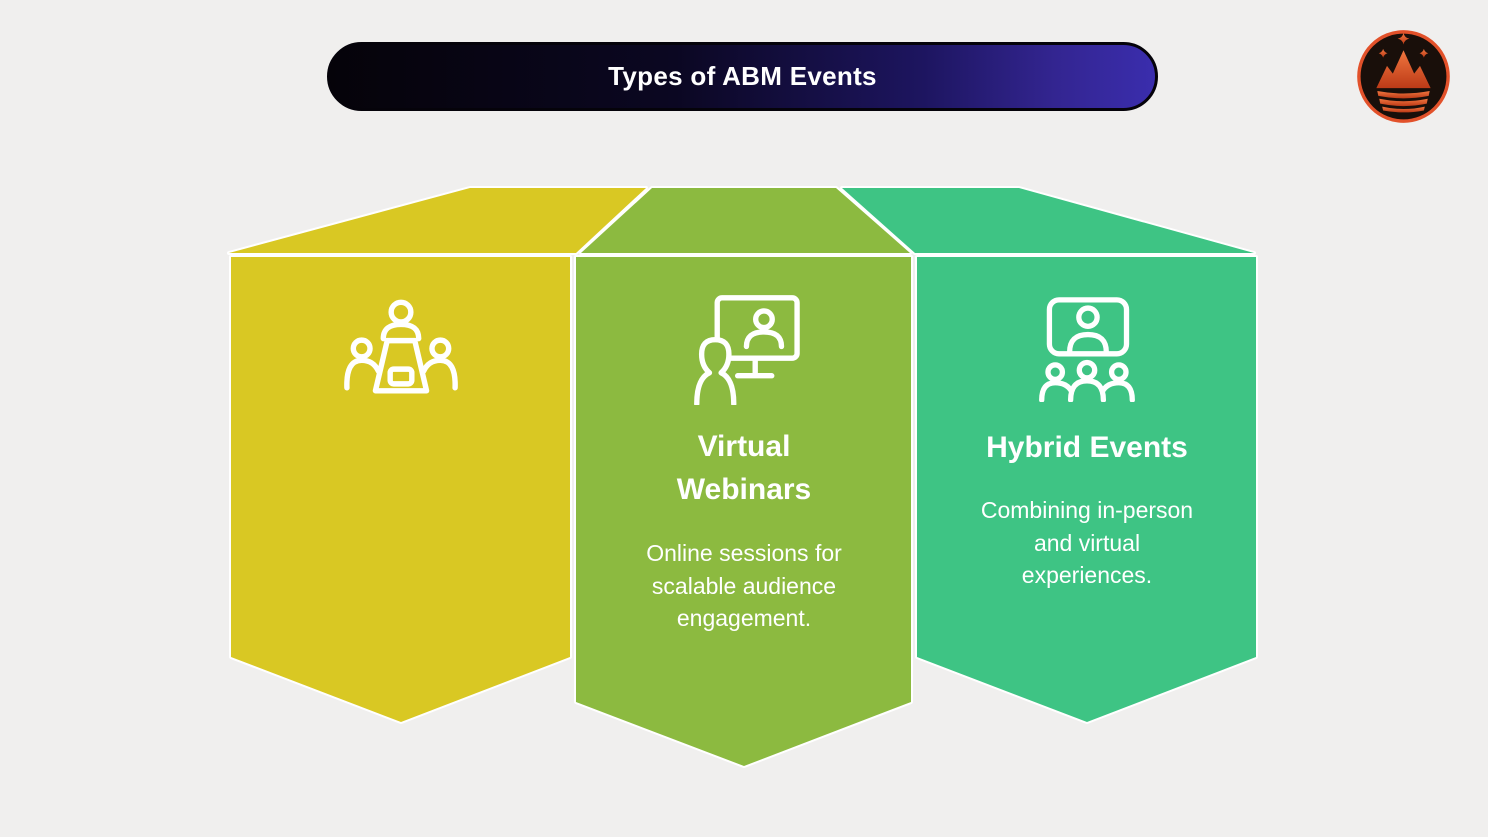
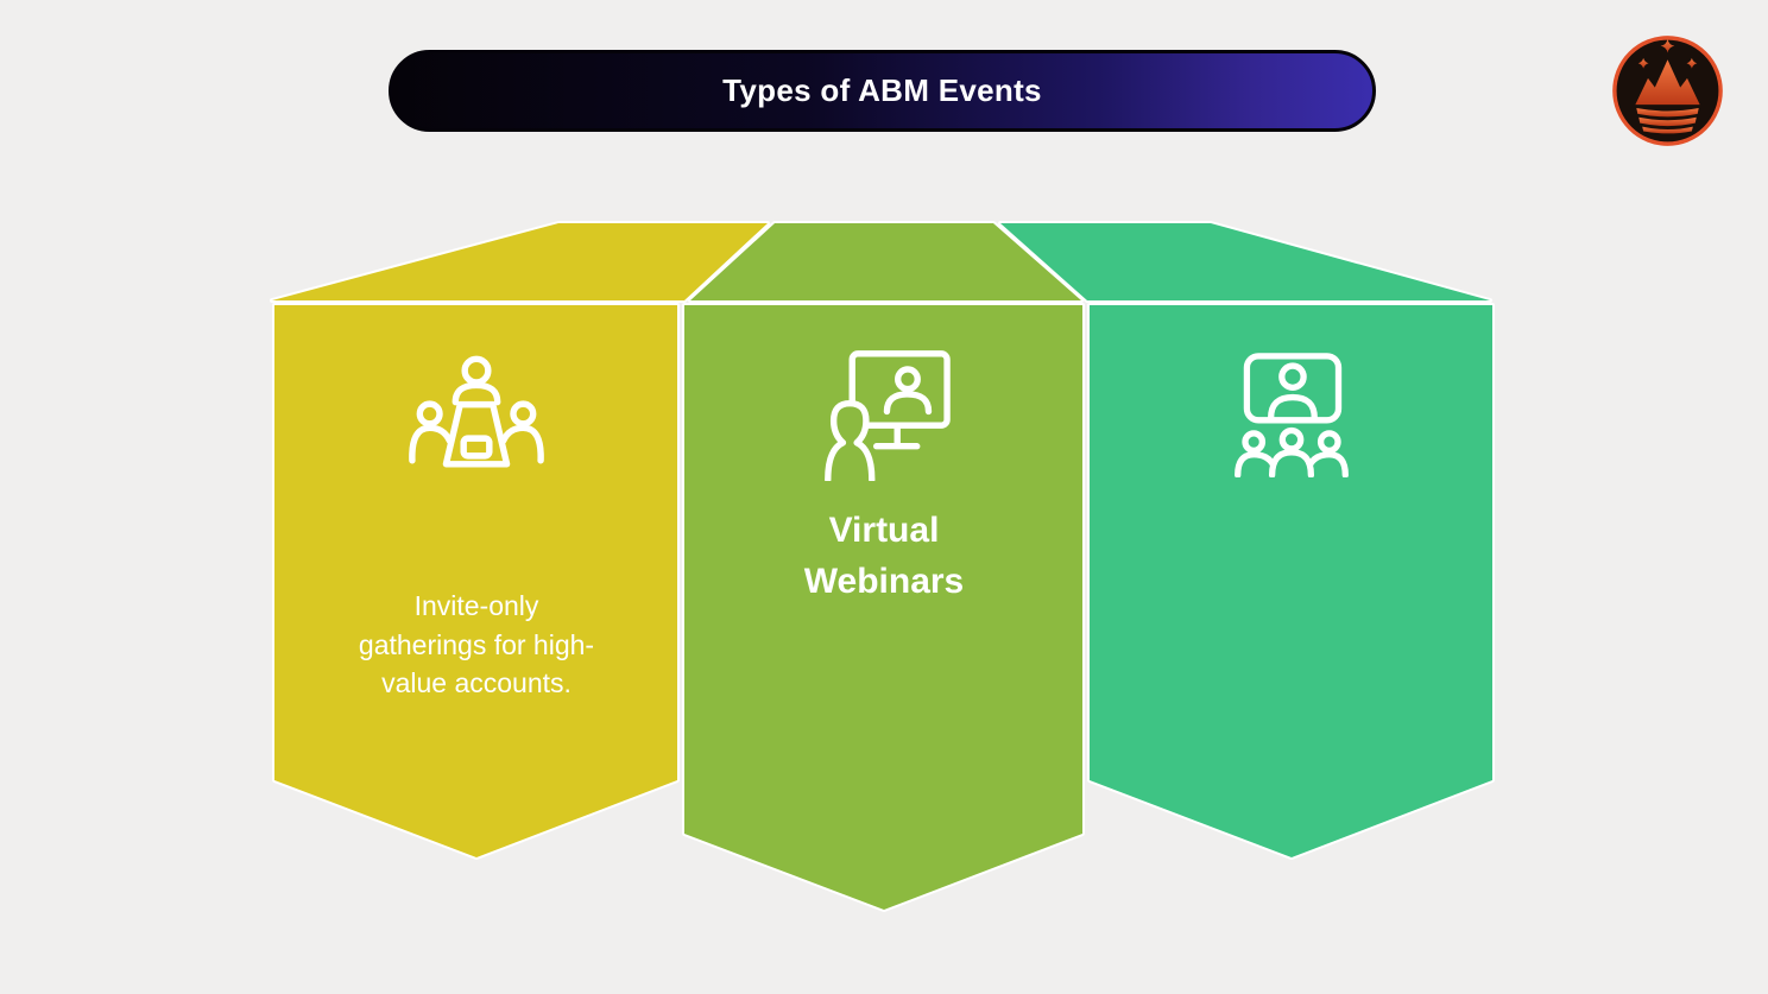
  Types of ABM Events
+ Invite-only
+ gatherings for high-
+ value accounts.
  Virtual
  Webinars
- Online sessions for
- scalable audience
- engagement.
- Hybrid Events
- Combining in-person
- and virtual
- experiences.
